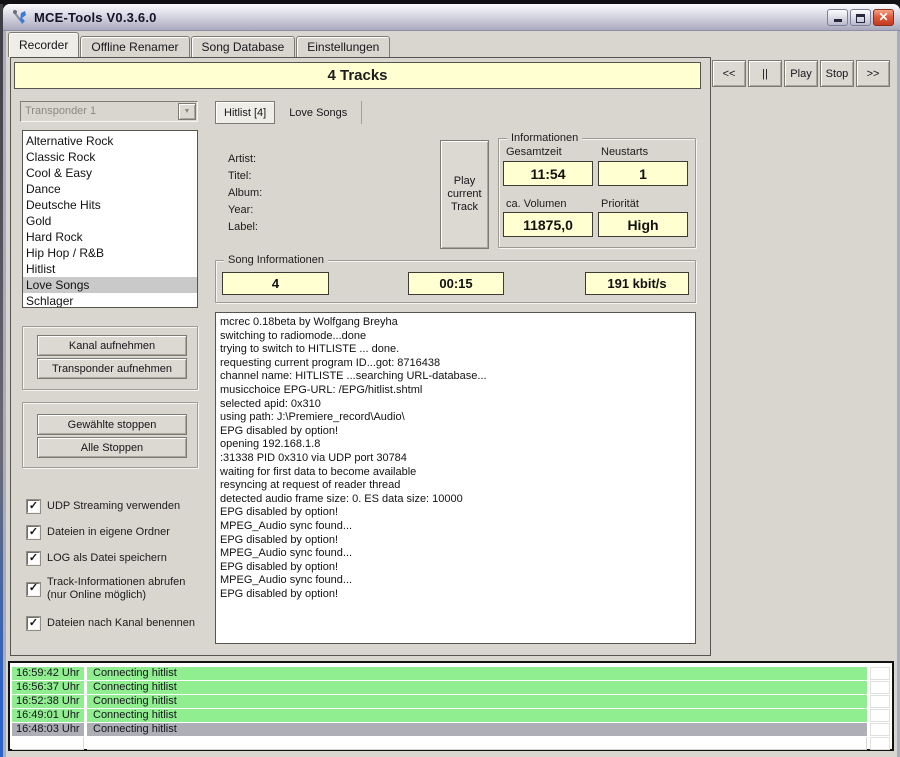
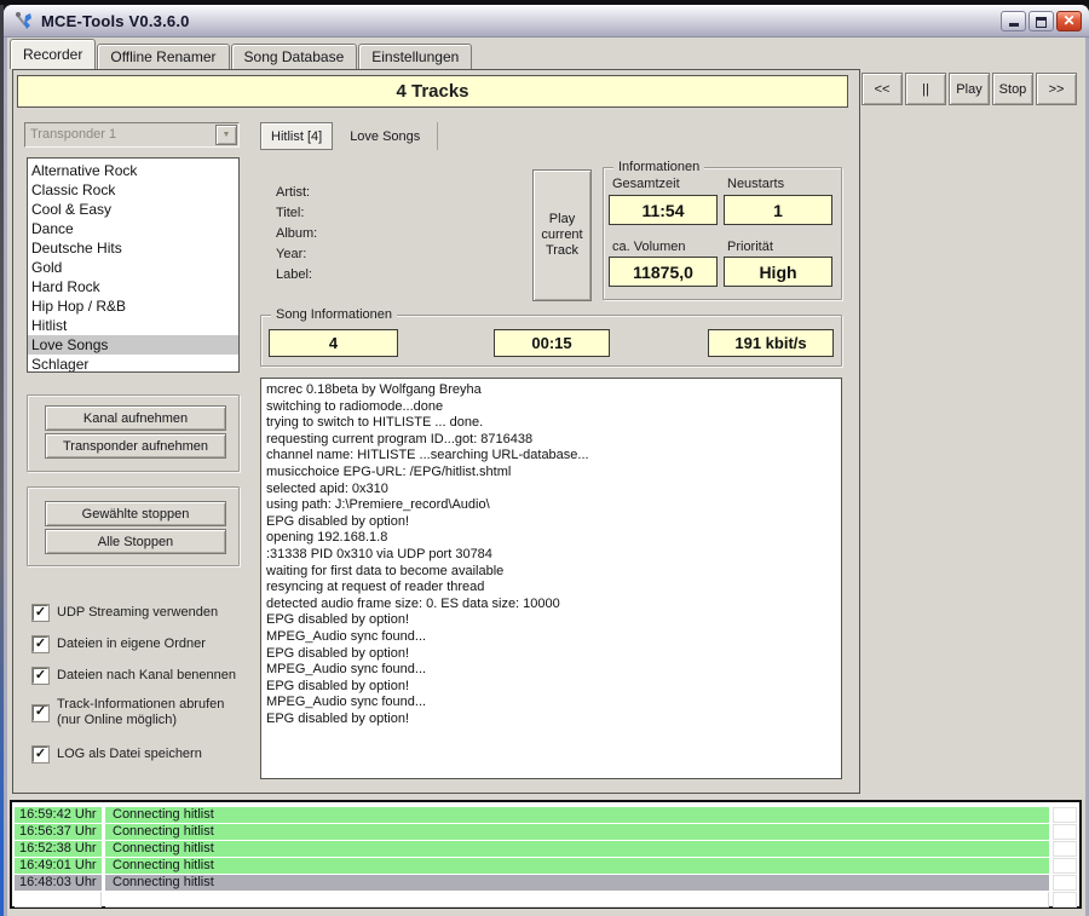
  MCE-Tools V0.3.6.0
  ✕
  Recorder
  Offline Renamer
  Song Database
  Einstellungen
  4 Tracks
  <<
  ||
  Play
  Stop
  >>
  Transponder 1
  Hitlist [4]
  Love Songs
  Alternative Rock
  Classic Rock
  Cool & Easy
  Dance
  Deutsche Hits
  Gold
  Hard Rock
  Hip Hop / R&B
  Hitlist
  Love Songs
  Schlager
  Artist:
  Titel:
  Album:
  Year:
  Label:
  Play current Track
  Informationen
  Gesamtzeit
  Neustarts
  11:54
  1
  ca. Volumen
  Priorität
  11875,0
  High
  Song Informationen
  4
  00:15
  191 kbit/s
  mcrec 0.18beta by Wolfgang Breyha
  switching to radiomode...done
  trying to switch to HITLISTE ... done.
  requesting current program ID...got: 8716438
  channel name: HITLISTE ...searching URL-database...
  musicchoice EPG-URL: /EPG/hitlist.shtml
  selected apid: 0x310
  using path: J:\Premiere_record\Audio\
  EPG disabled by option!
  opening 192.168.1.8
  :31338 PID 0x310 via UDP port 30784
  waiting for first data to become available
  resyncing at request of reader thread
  detected audio frame size: 0. ES data size: 10000
  EPG disabled by option!
  MPEG_Audio sync found...
  EPG disabled by option!
  MPEG_Audio sync found...
  EPG disabled by option!
  MPEG_Audio sync found...
  EPG disabled by option!
  Kanal aufnehmen
  Transponder aufnehmen
  Gewählte stoppen
  Alle Stoppen
  ✓
  UDP Streaming verwenden
  ✓
  Dateien in eigene Ordner
  ✓
- LOG als Datei speichern
+ Dateien nach Kanal benennen
  ✓
  Track-Informationen abrufen
  (nur Online möglich)
  ✓
- Dateien nach Kanal benennen
+ LOG als Datei speichern
  16:59:42 Uhr
  Connecting hitlist
  16:56:37 Uhr
  Connecting hitlist
  16:52:38 Uhr
  Connecting hitlist
  16:49:01 Uhr
  Connecting hitlist
  16:48:03 Uhr
  Connecting hitlist
